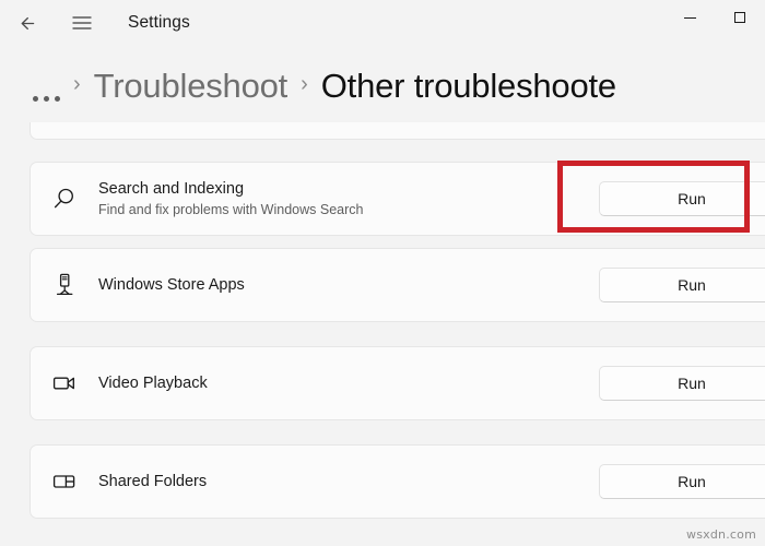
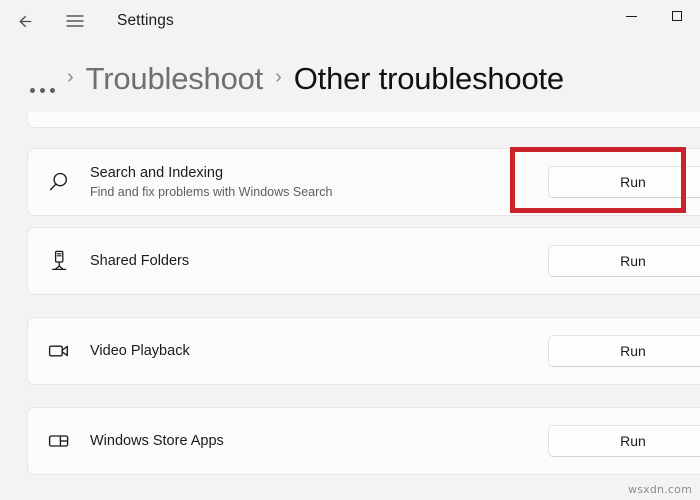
  Settings
  ›
  Troubleshoot
  ›
  Other troubleshoote
  Search and Indexing
  Find and fix problems with Windows Search
  Run
- Windows Store Apps
+ Shared Folders
  Run
  Video Playback
  Run
- Shared Folders
+ Windows Store Apps
  Run
  wsxdn.com
